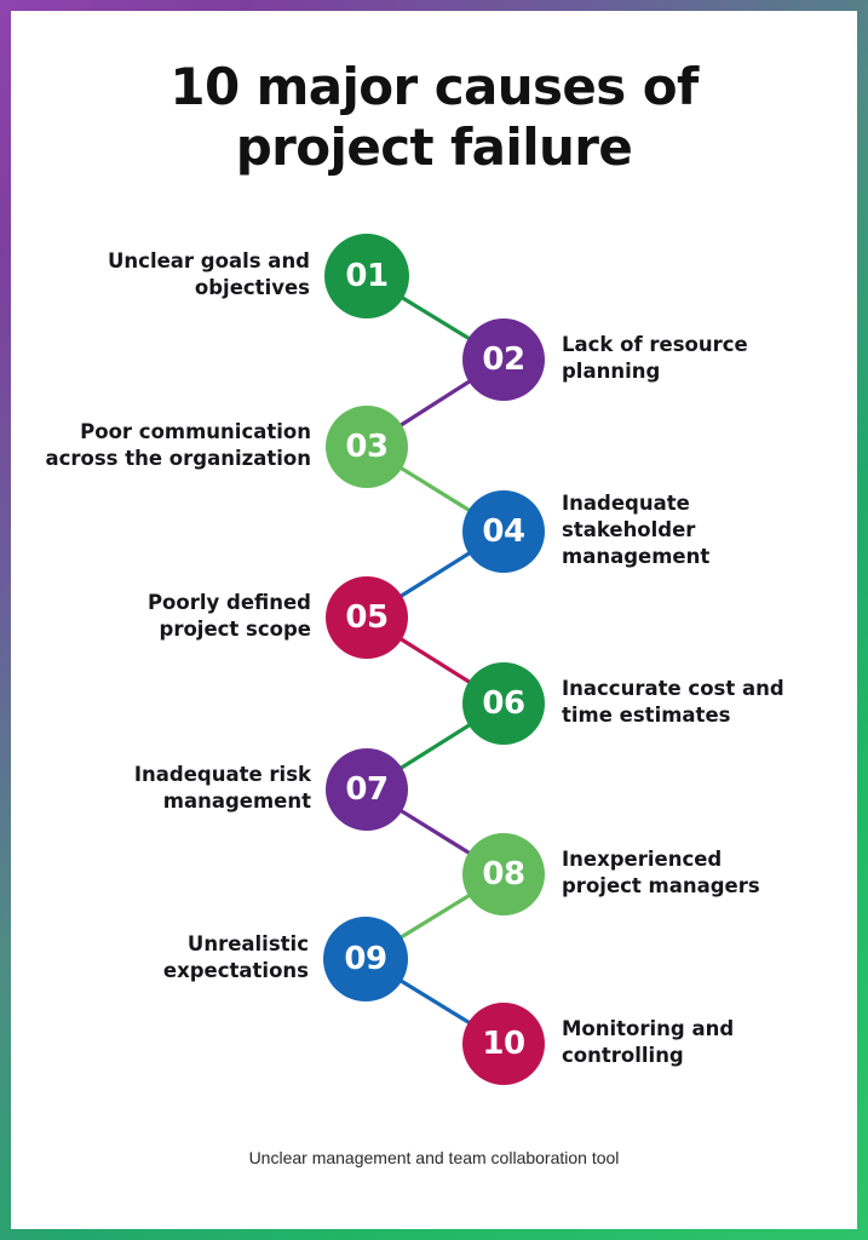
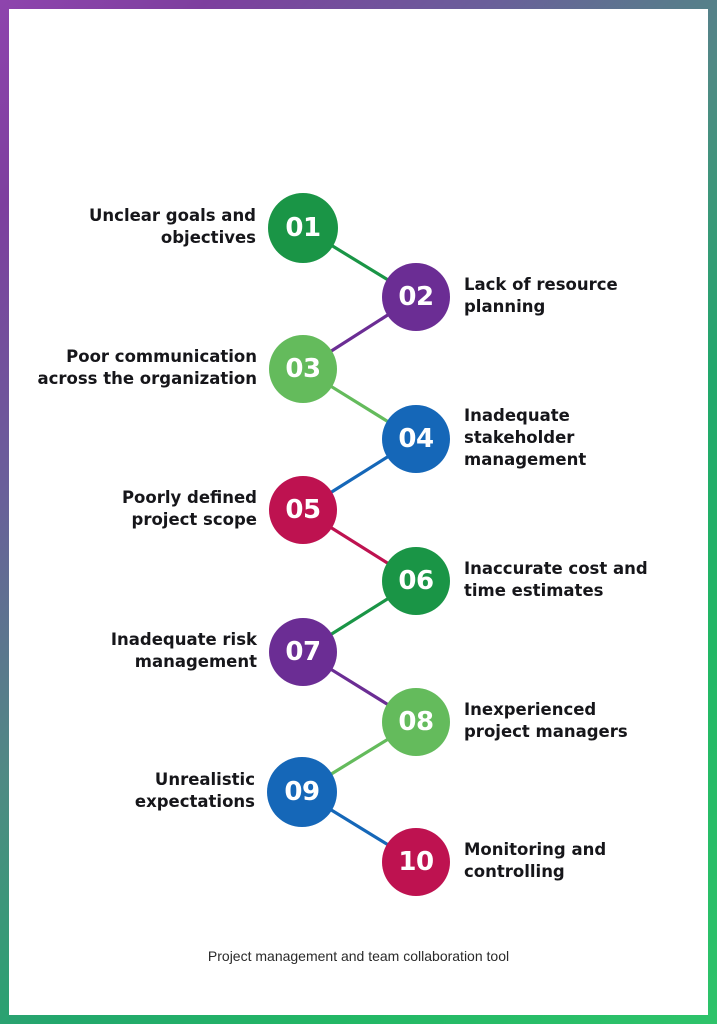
- 10 major causes of
- project failure
  01
  Unclear goals and
  objectives
  02
  Lack of resource
  planning
  03
  Poor communication
  across the organization
  04
  Inadequate
  stakeholder
  management
  05
  Poorly defined
  project scope
  06
  Inaccurate cost and
  time estimates
  07
  Inadequate risk
  management
  08
  Inexperienced
  project managers
  09
  Unrealistic
  expectations
  10
  Monitoring and
  controlling
- Unclear management and team collaboration tool
+ Project management and team collaboration tool
